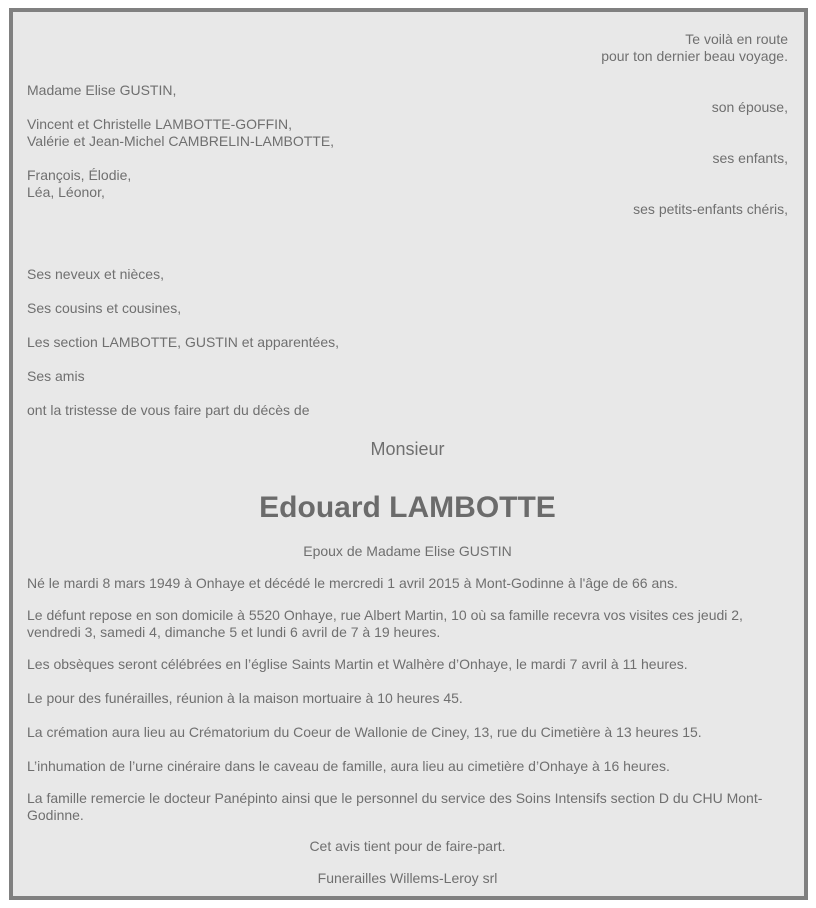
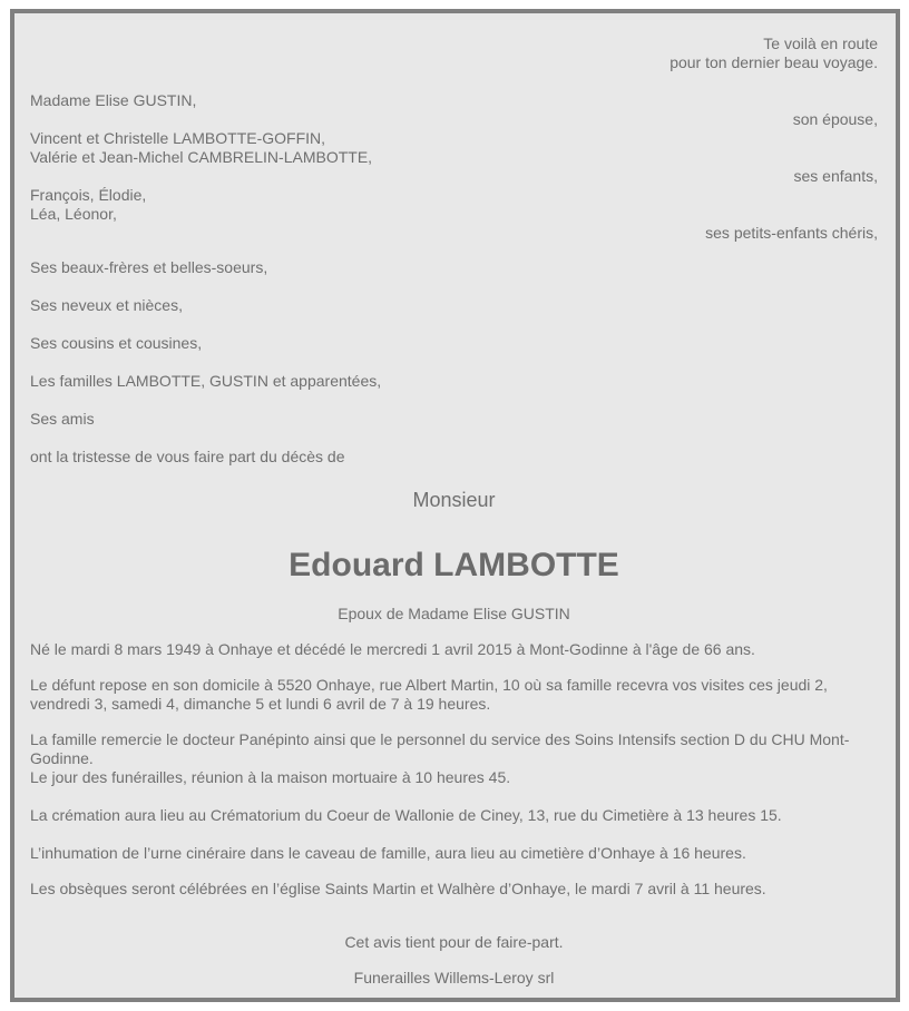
  Te voilà en route
  pour ton dernier beau voyage.
  Madame Elise GUSTIN,
  son épouse,
  Vincent et Christelle LAMBOTTE-GOFFIN,
  Valérie et Jean-Michel CAMBRELIN-LAMBOTTE,
  ses enfants,
  François, Élodie,
  Léa, Léonor,
  ses petits-enfants chéris,
+ Ses beaux-frères et belles-soeurs,
  Ses neveux et nièces,
  Ses cousins et cousines,
- Les section LAMBOTTE, GUSTIN et apparentées,
+ Les familles LAMBOTTE, GUSTIN et apparentées,
  Ses amis
  ont la tristesse de vous faire part du décès de
  Monsieur
  Edouard LAMBOTTE
  Epoux de Madame Elise GUSTIN
  Né le mardi 8 mars 1949 à Onhaye et décédé le mercredi 1 avril 2015 à Mont-Godinne à l'âge de 66 ans.
  Le défunt repose en son domicile à 5520 Onhaye, rue Albert Martin, 10 où sa famille recevra vos visites ces jeudi 2, vendredi 3, samedi 4, dimanche 5 et lundi 6 avril de 7 à 19 heures.
- Les obsèques seront célébrées en l’église Saints Martin et Walhère d’Onhaye, le mardi 7 avril à 11 heures.
+ La famille remercie le docteur Panépinto ainsi que le personnel du service des Soins Intensifs section D du CHU Mont-Godinne.
- Le pour des funérailles, réunion à la maison mortuaire à 10 heures 45.
+ Le jour des funérailles, réunion à la maison mortuaire à 10 heures 45.
  La crémation aura lieu au Crématorium du Coeur de Wallonie de Ciney, 13, rue du Cimetière à 13 heures 15.
  L’inhumation de l’urne cinéraire dans le caveau de famille, aura lieu au cimetière d’Onhaye à 16 heures.
- La famille remercie le docteur Panépinto ainsi que le personnel du service des Soins Intensifs section D du CHU Mont-Godinne.
+ Les obsèques seront célébrées en l’église Saints Martin et Walhère d’Onhaye, le mardi 7 avril à 11 heures.
  Cet avis tient pour de faire-part.
  Funerailles Willems-Leroy srl
